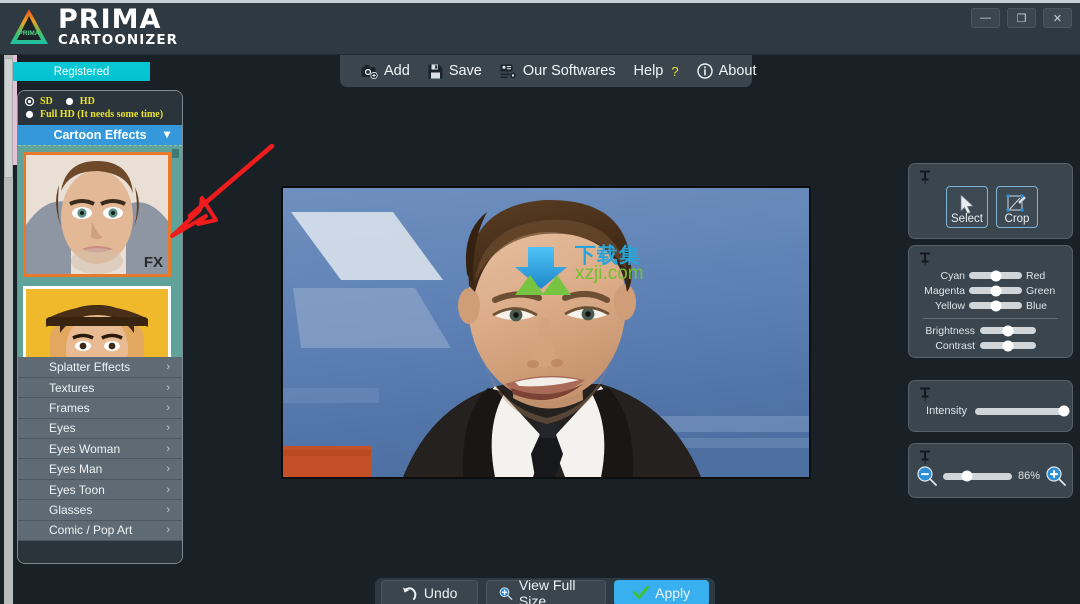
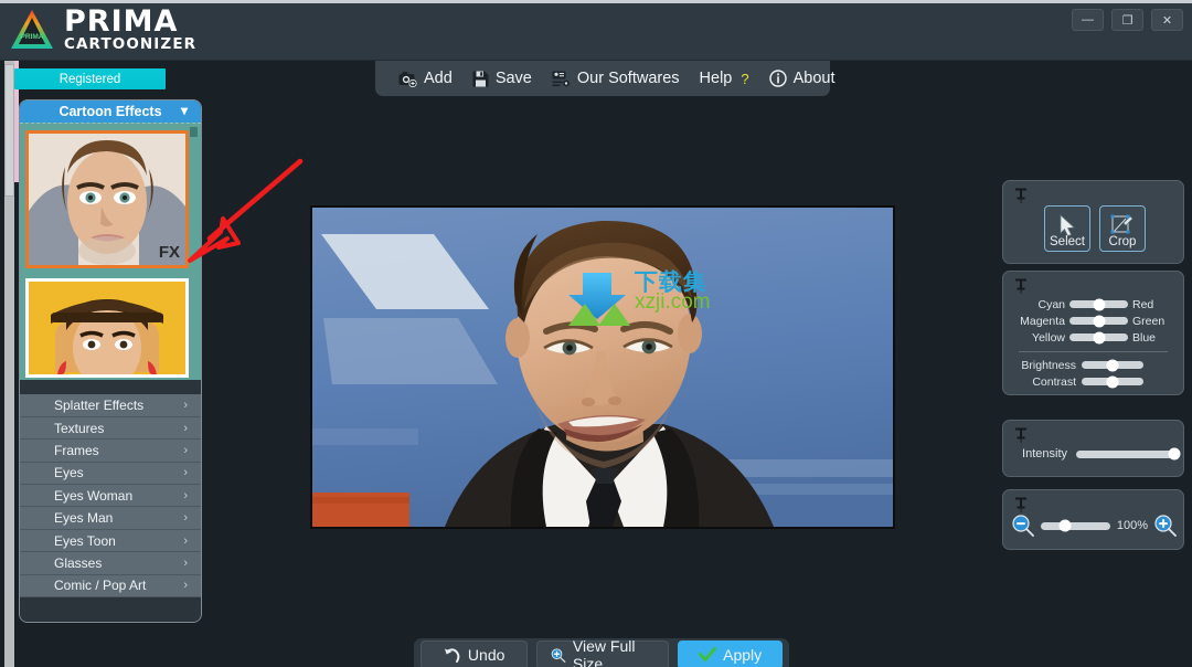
  PRIMA
  CARTOONIZER
  —
  ❐
  ✕
  Registered
- SD
- HD
- Full HD (It needs some time)
  Cartoon Effects
  ▾
  FX
  Splatter Effects
  ›
  Textures
  ›
  Frames
  ›
  Eyes
  ›
  Eyes Woman
  ›
  Eyes Man
  ›
  Eyes Toon
  ›
  Glasses
  ›
  Comic / Pop Art
  ›
  Add
  Save
  Our Softwares
  Help
  ?
  About
  下载集
  xzji.com
  Select
  Crop
  Cyan
  Red
  Magenta
  Green
  Yellow
  Blue
  Brightness
  Contrast
  Intensity
- 86%
+ 100%
  Undo
  View Full Size
  Apply
